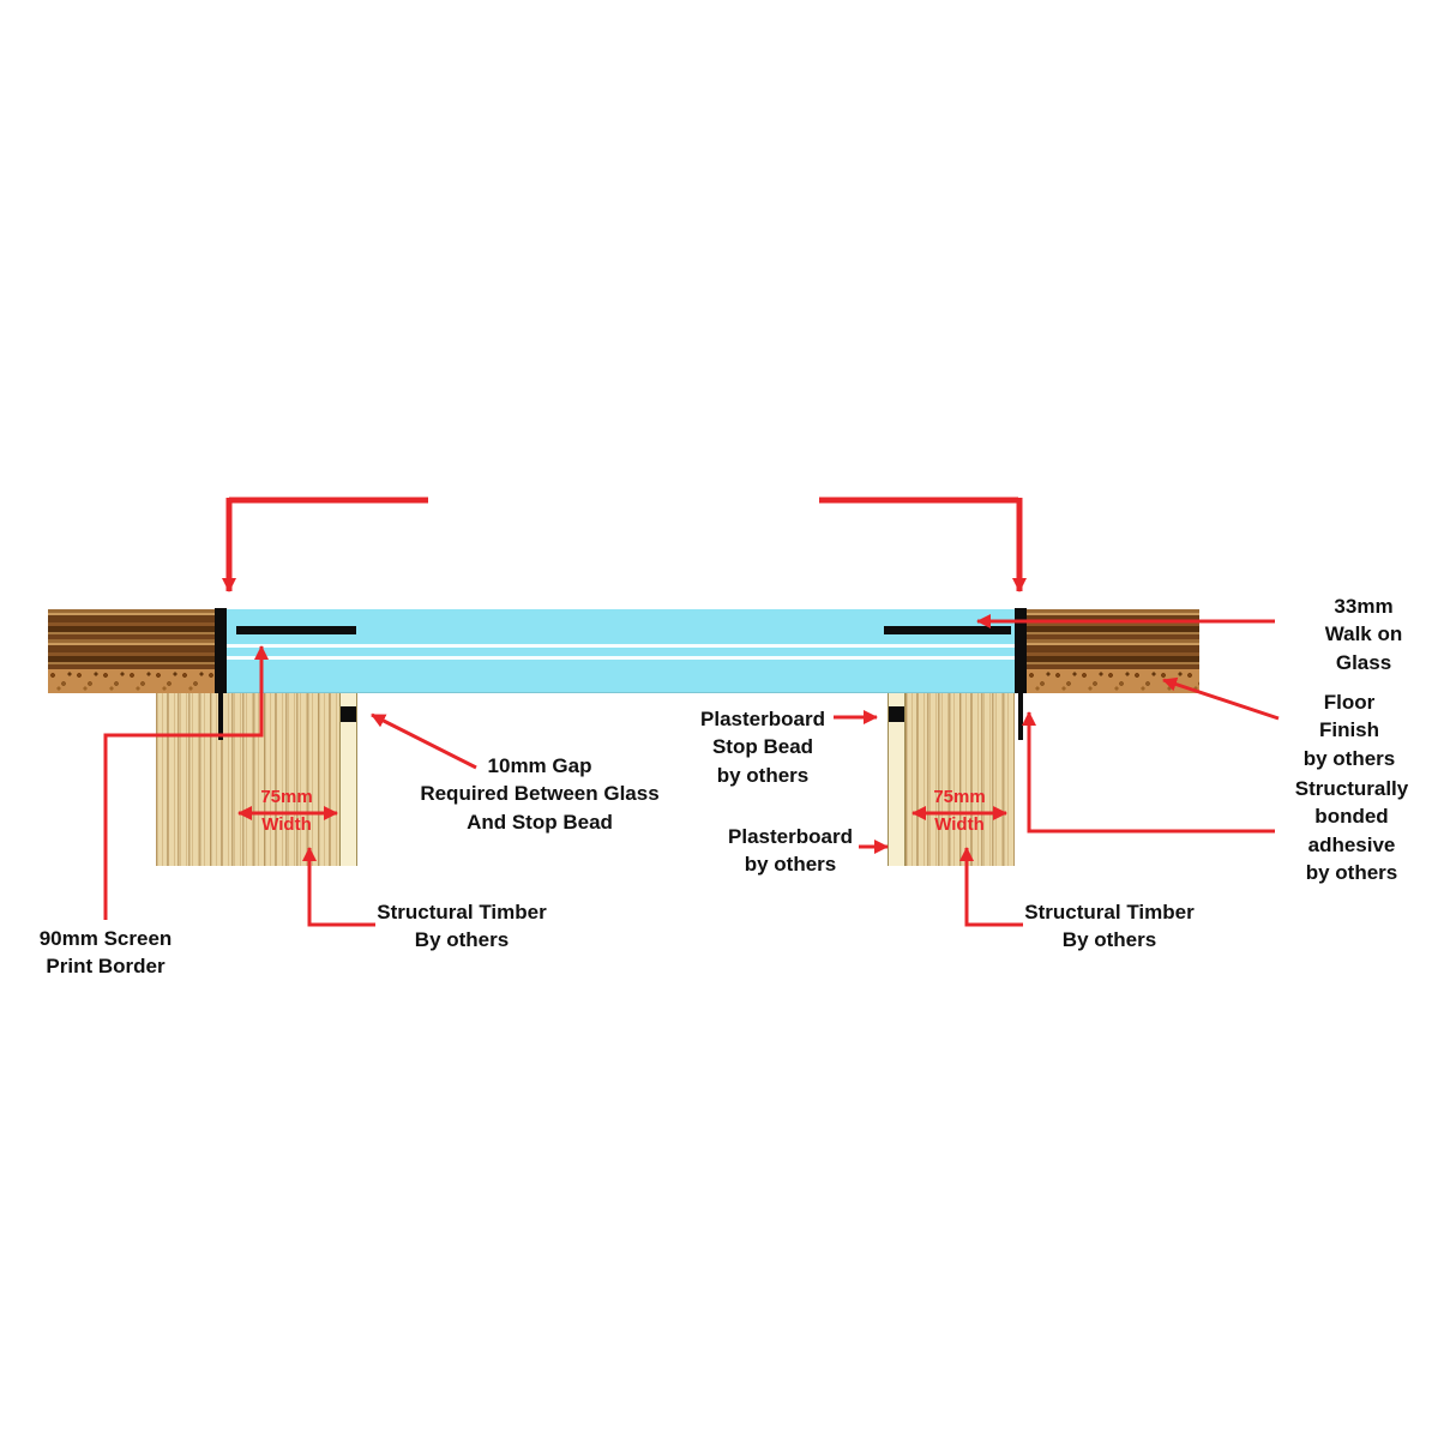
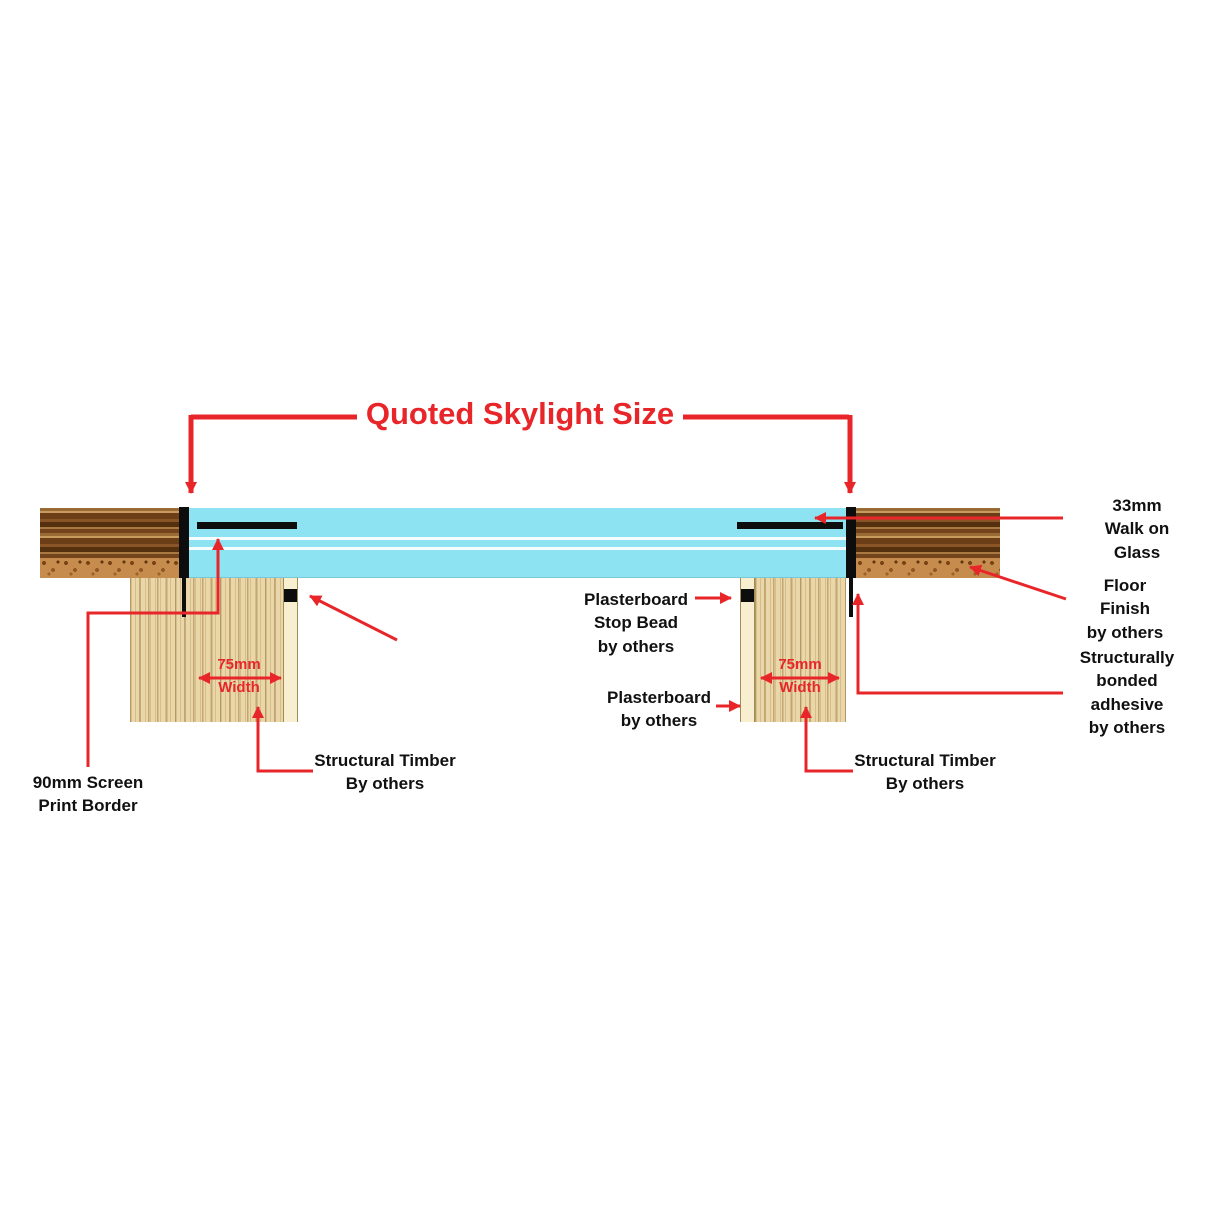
+ Quoted Skylight Size
  33mm Walk on
  Glass
  Floor Finish
  by others
  Structurally
  bonded
  adhesive
  by others
- 10mm Gap
- Required Between Glass
- And Stop Bead
  Plasterboard
  Stop Bead
  by others
  Plasterboard
  by others
  90mm Screen
  Print Border
  Structural Timber
  By others
  Structural Timber
  By others
  75mm
  Width
  75mm
  Width
